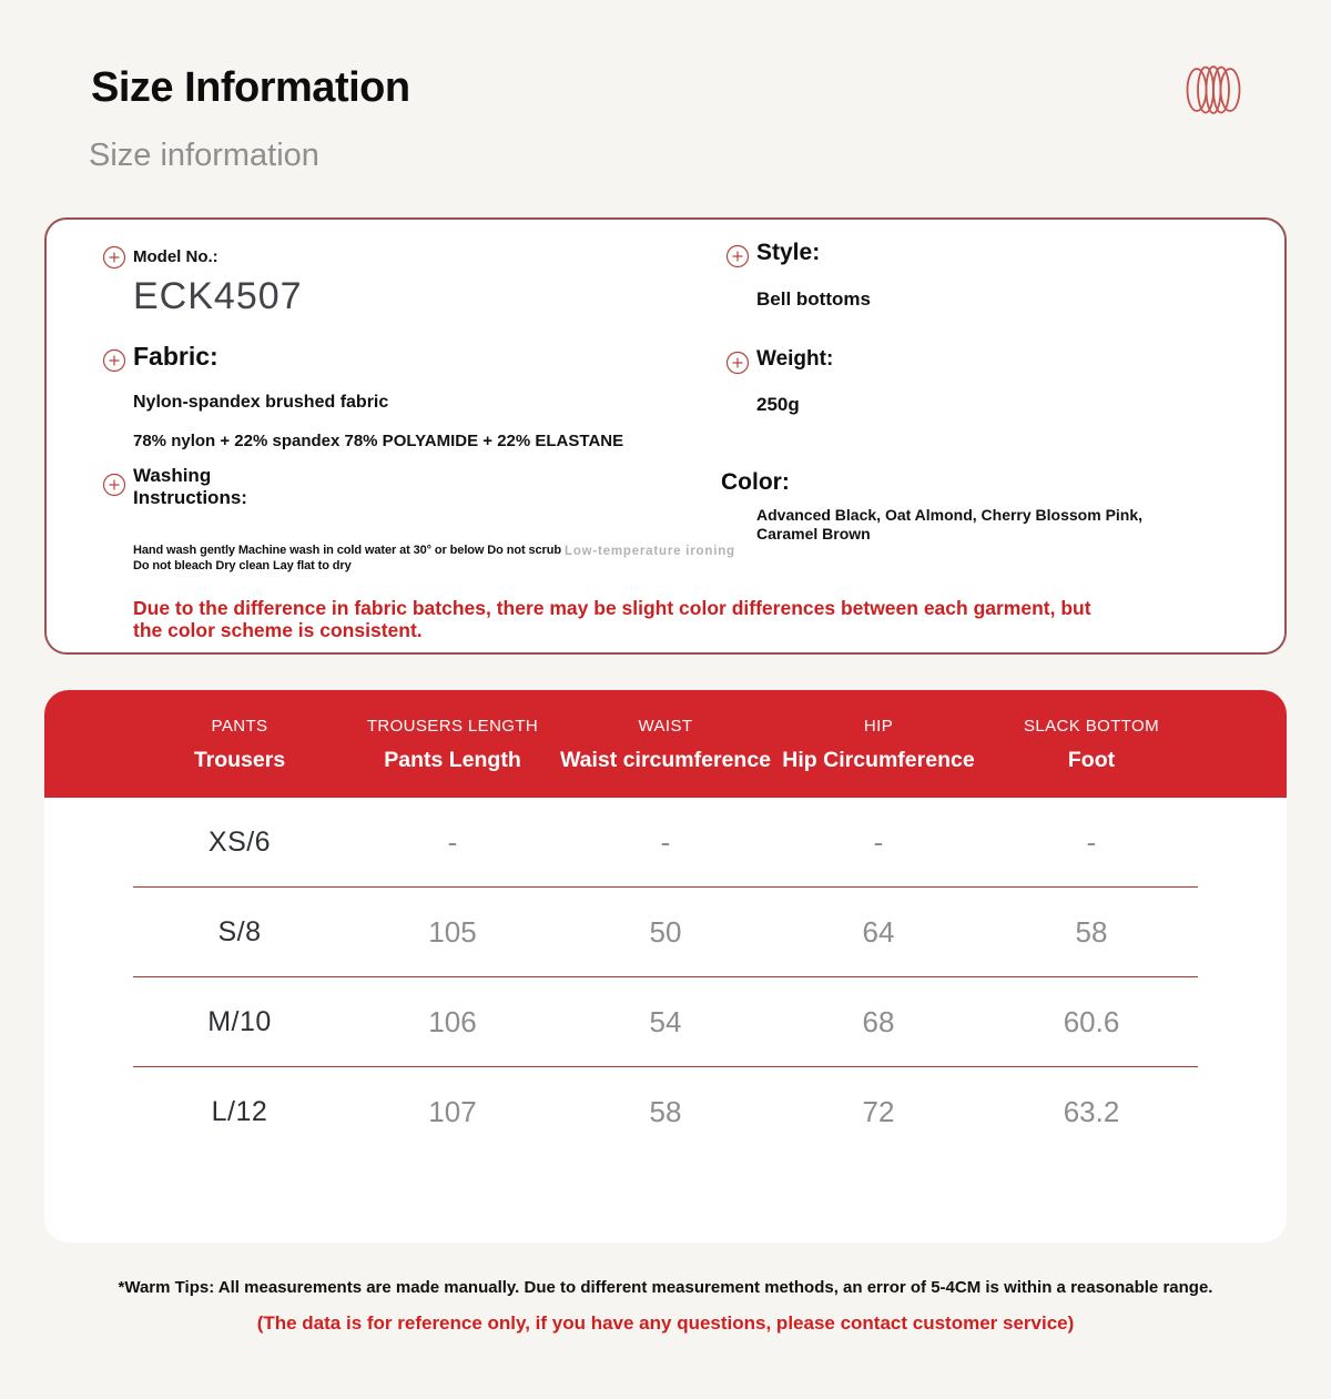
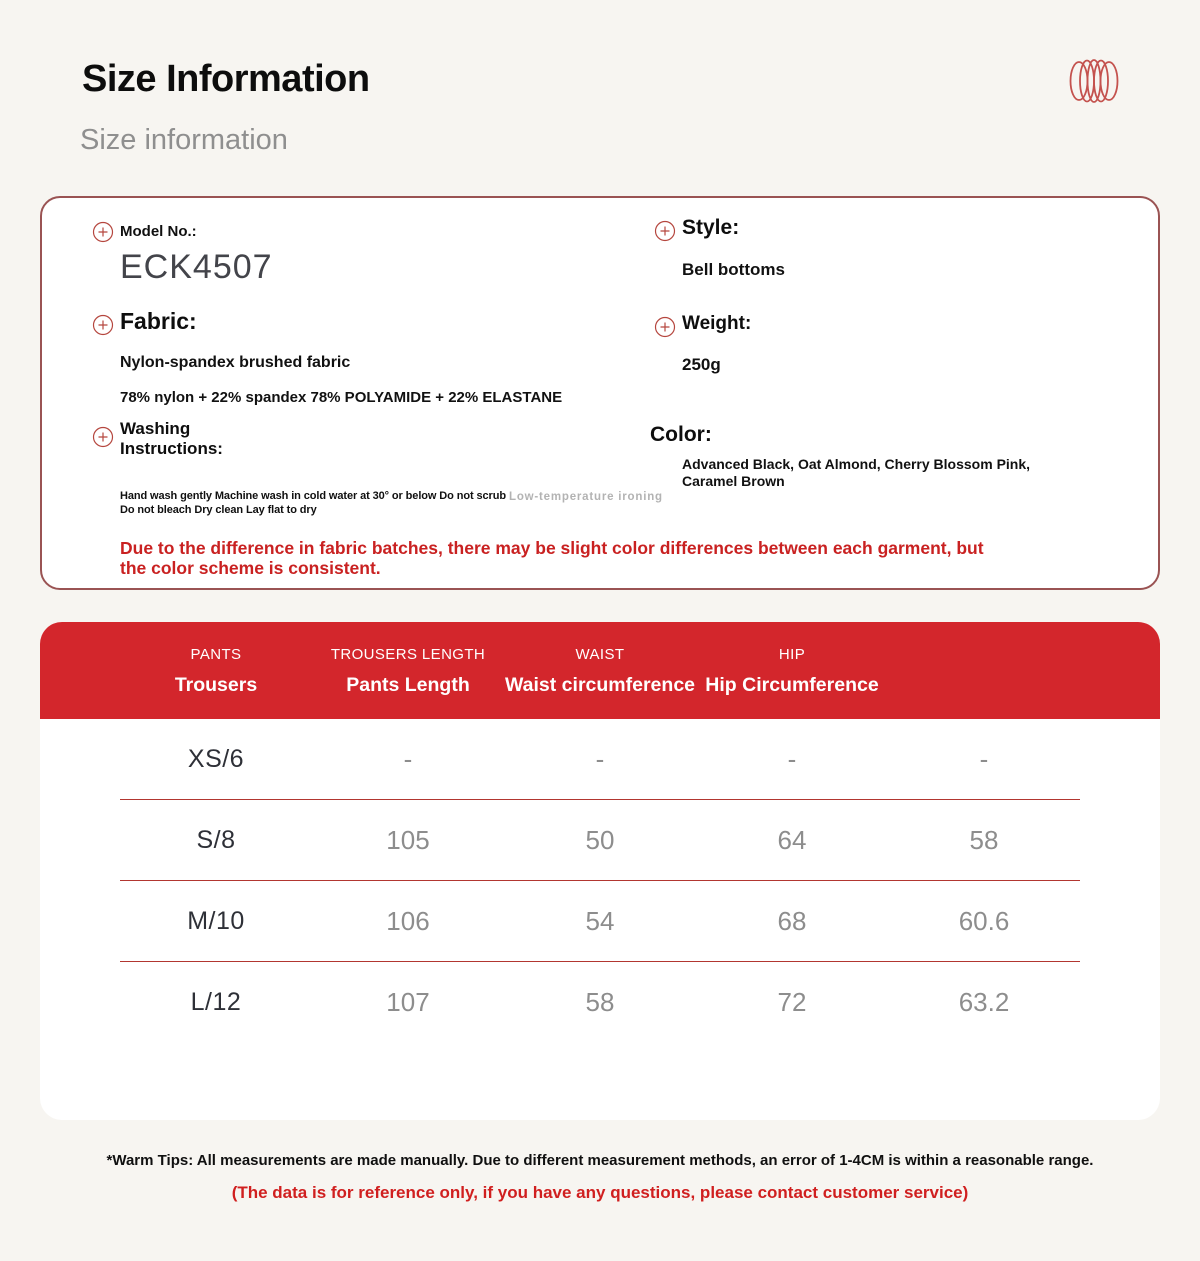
  Size Information
  Size information
  Model No.:
  ECK4507
  Fabric:
  Nylon-spandex brushed fabric
  78% nylon + 22% spandex 78% POLYAMIDE + 22% ELASTANE
  Washing Instructions:
  Hand wash gently Machine wash in cold water at 30° or below Do not scrub
  Do not bleach Dry clean Lay flat to dry
  Low-temperature ironing
  Style:
  Bell bottoms
  Weight:
  250g
  Color:
  Advanced Black, Oat Almond, Cherry Blossom Pink, Caramel Brown
  Due to the difference in fabric batches, there may be slight color differences between each garment, but the color scheme is consistent.
  PANTS
  Trousers
  TROUSERS LENGTH
  Pants Length
  WAIST
  Waist circumference
  HIP
  Hip Circumference
- SLACK BOTTOM
- Foot
  XS/6
  -
  -
  -
  -
  S/8
  105
  50
  64
  58
  M/10
  106
  54
  68
  60.6
  L/12
  107
  58
  72
  63.2
- *Warm Tips: All measurements are made manually. Due to different measurement methods, an error of 5-4CM is within a reasonable range.
+ *Warm Tips: All measurements are made manually. Due to different measurement methods, an error of 1-4CM is within a reasonable range.
  (The data is for reference only, if you have any questions, please contact customer service)
